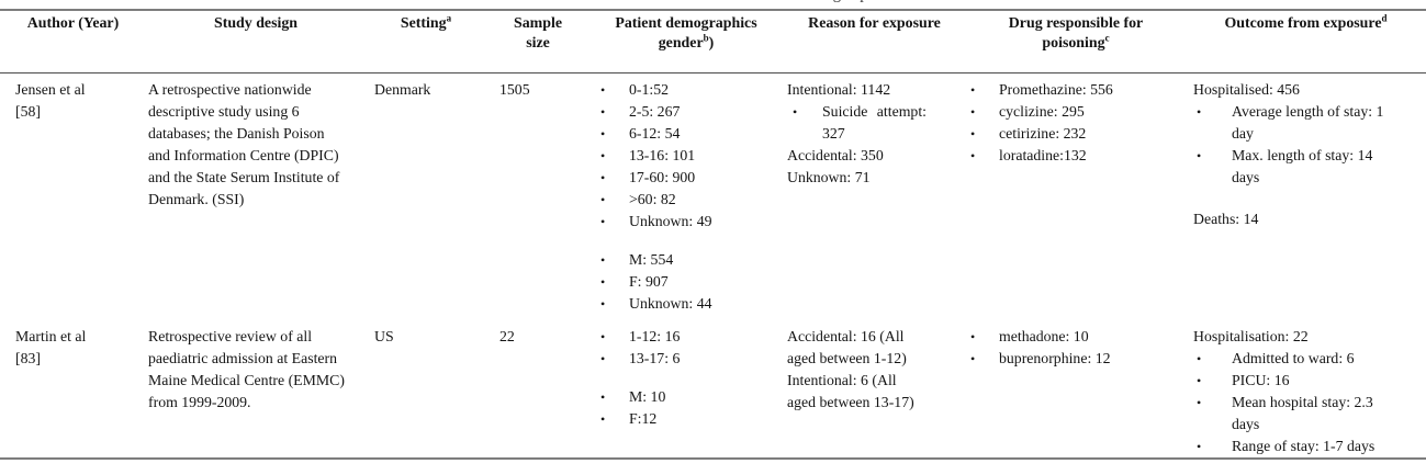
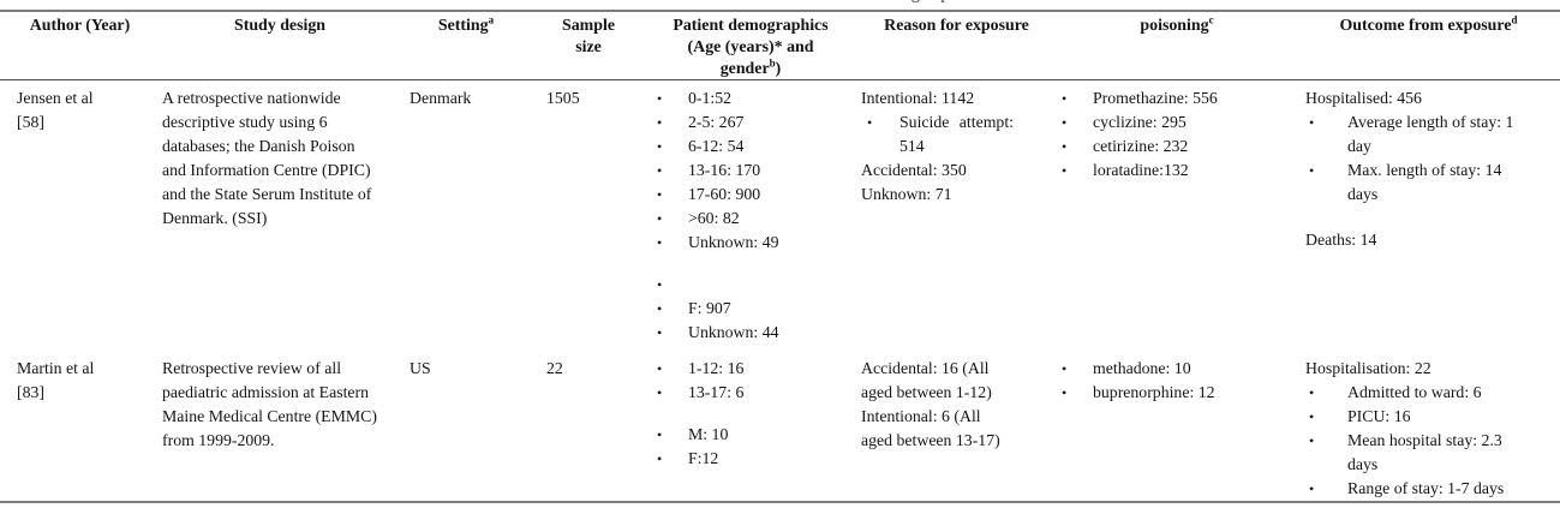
  Author (Year)
  Study design
  Settinga
  Sample
  size
  Patient demographics
+ (Age (years)* and
  genderb)
  Reason for exposure
- Drug responsible for
  poisoningc
  Outcome from exposured
  Jensen et al [58]
  A retrospective nationwide descriptive study using 6 databases; the Danish Poison and Information Centre (DPIC) and the State Serum Institute of Denmark. (SSI)
  Denmark
  1505
  •
  0-1:52
  •
  2-5: 267
  •
  6-12: 54
  •
- 13-16: 101
+ 13-16: 170
  •
  17-60: 900
  •
  >60: 82
  •
  Unknown: 49
  •
- M: 554
  •
  F: 907
  •
  Unknown: 44
  Intentional: 1142
  •
- Suicide attempt: 327
+ Suicide attempt: 514
  Accidental: 350
  Unknown: 71
  •
  Promethazine: 556
  •
  cyclizine: 295
  •
  cetirizine: 232
  •
  loratadine:132
  Hospitalised: 456
  •
  Average length of stay: 1 day
  •
  Max. length of stay: 14 days
  Deaths: 14
  Martin et al [83]
  Retrospective review of all paediatric admission at Eastern Maine Medical Centre (EMMC) from 1999-2009.
  US
  22
  •
  1-12: 16
  •
  13-17: 6
  •
  M: 10
  •
  F:12
  Accidental: 16 (All aged between 1-12)
  Intentional: 6 (All aged between 13-17)
  •
  methadone: 10
  •
  buprenorphine: 12
  Hospitalisation: 22
  •
  Admitted to ward: 6
  •
  PICU: 16
  •
  Mean hospital stay: 2.3 days
  •
  Range of stay: 1-7 days
